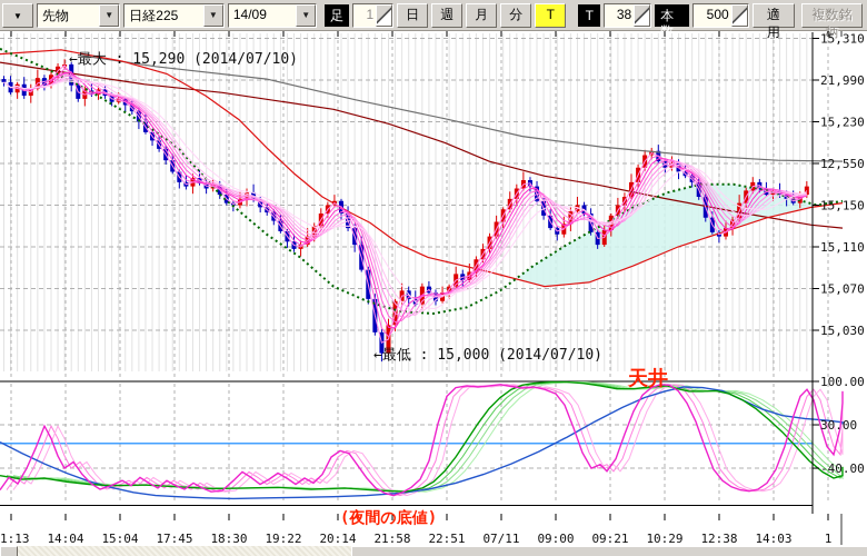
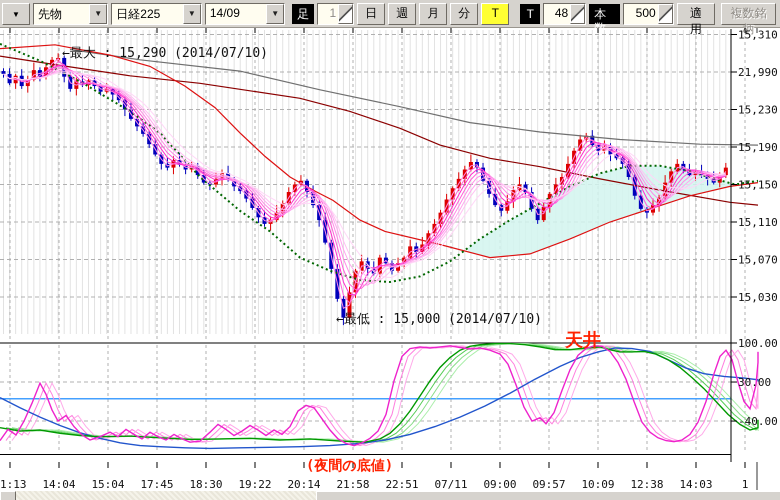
  ▼
  先物
  ▼
  日経225
  ▼
  14/09
  ▼
  足
  1
  日
  週
  月
  分
  T
  T
- 38
+ 48
  本数
  500
  複数銘柄
  15,310
  21,990
  15,230
- 12,550
+ 15,190
  15,150
  15,110
  15,070
  15,030
  100.00
  30.00
  -40.00
  1:13
  14:04
  15:04
  17:45
  18:30
  19:22
  20:14
  21:58
  22:51
  07/11
  09:00
- 09:21
+ 09:57
- 10:29
+ 10:09
  12:38
  14:03
  1
  ←最大 : 15,290 (2014/07/10)
  ←最低 : 15,000 (2014/07/10)
  天井
  (夜間の底値)
